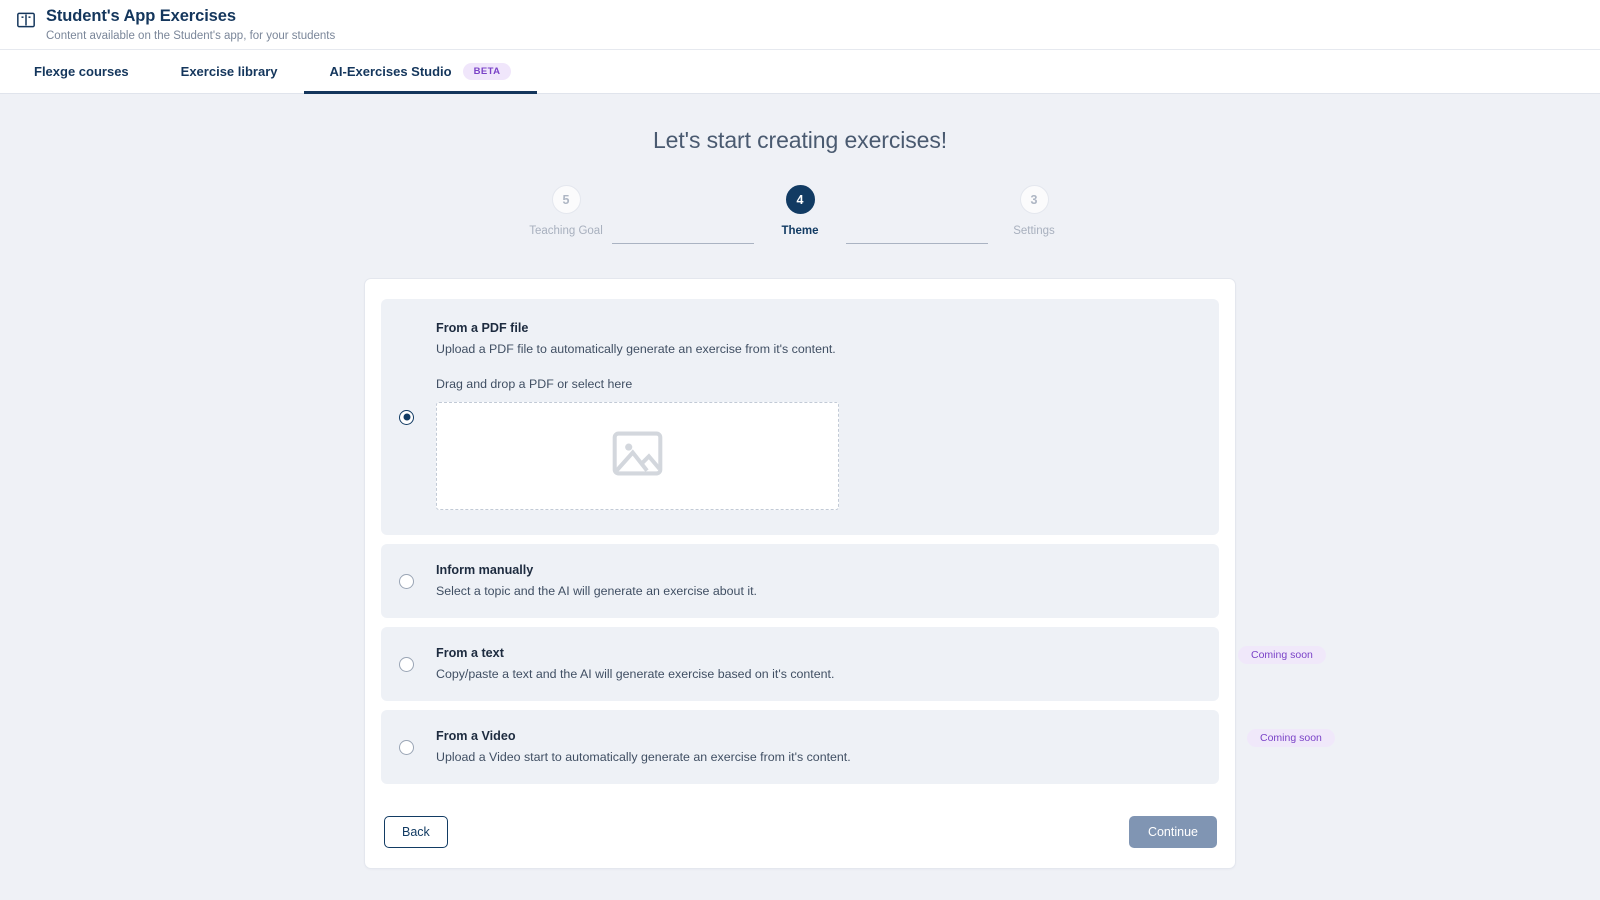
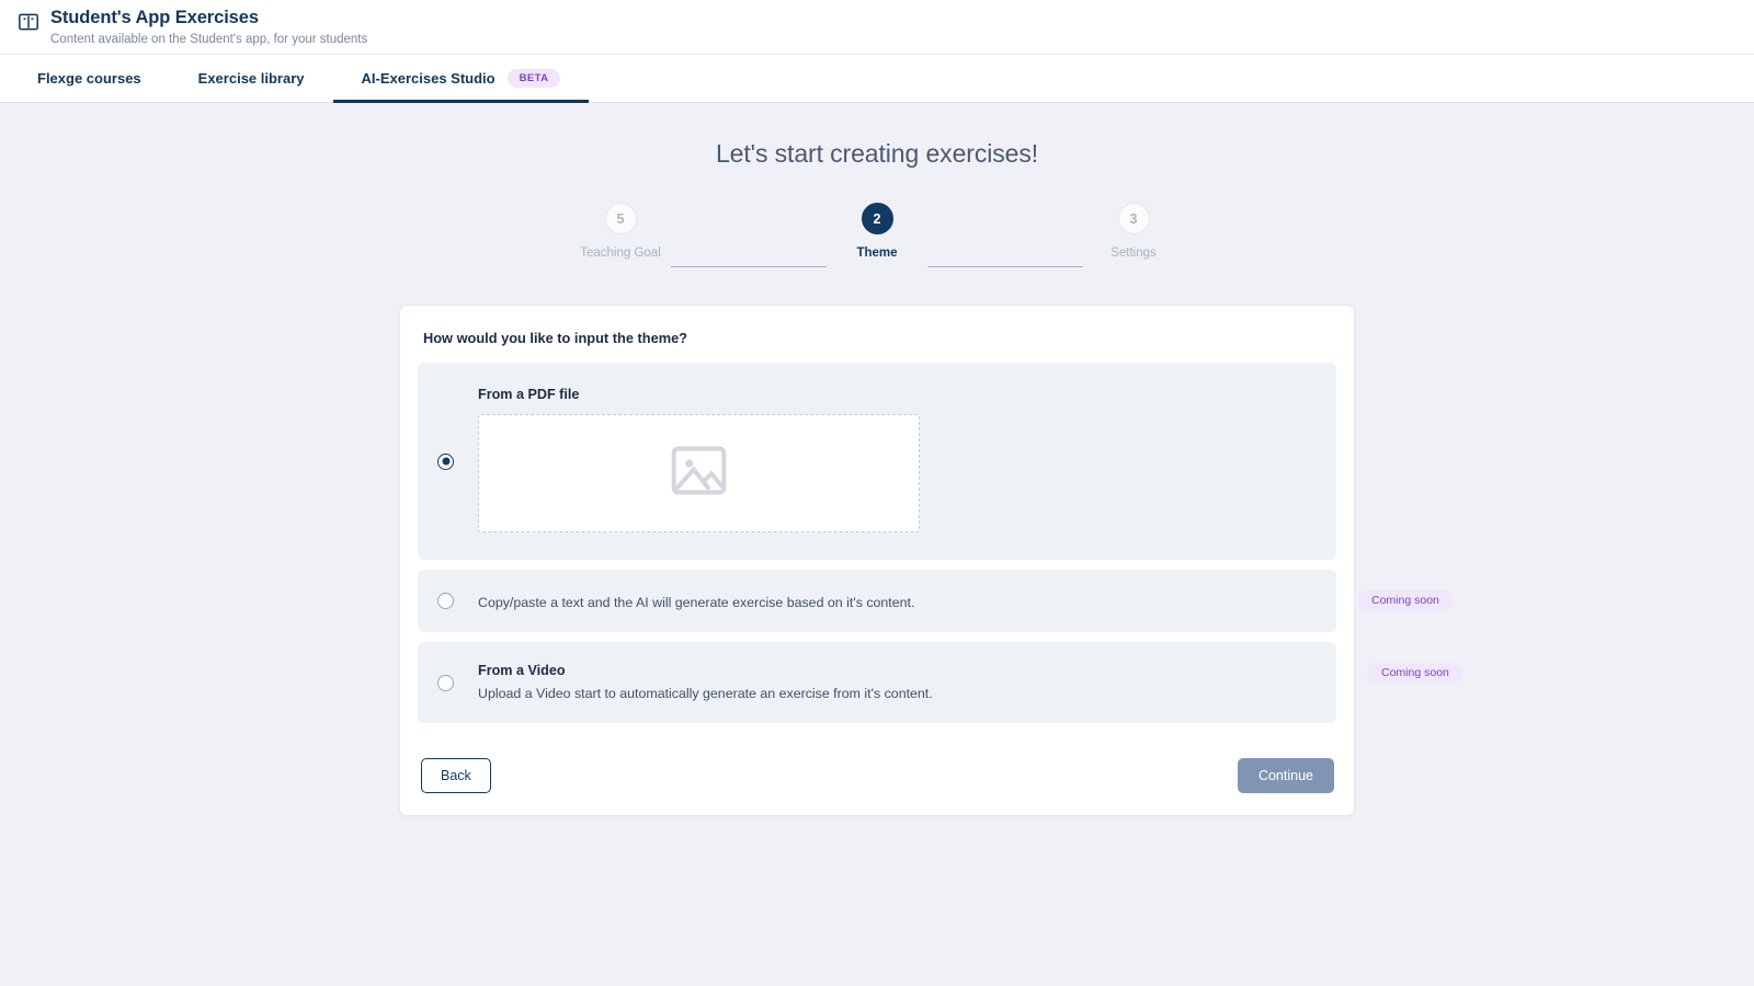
  Student's App Exercises
  Content available on the Student's app, for your students
  Flexge courses
  Exercise library
  AI-Exercises Studio
  BETA
  Let's start creating exercises!
  5
  Teaching Goal
- 4
+ 2
  Theme
  3
  Settings
+ How would you like to input the theme?
  From a PDF file
- Upload a PDF file to automatically generate an exercise from it's content.
- Drag and drop a PDF or select here
- Inform manually
- Select a topic and the AI will generate an exercise about it.
- From a text
  Copy/paste a text and the AI will generate exercise based on it's content.
  Coming soon
  From a Video
  Upload a Video start to automatically generate an exercise from it's content.
  Coming soon
  Back
  Continue
